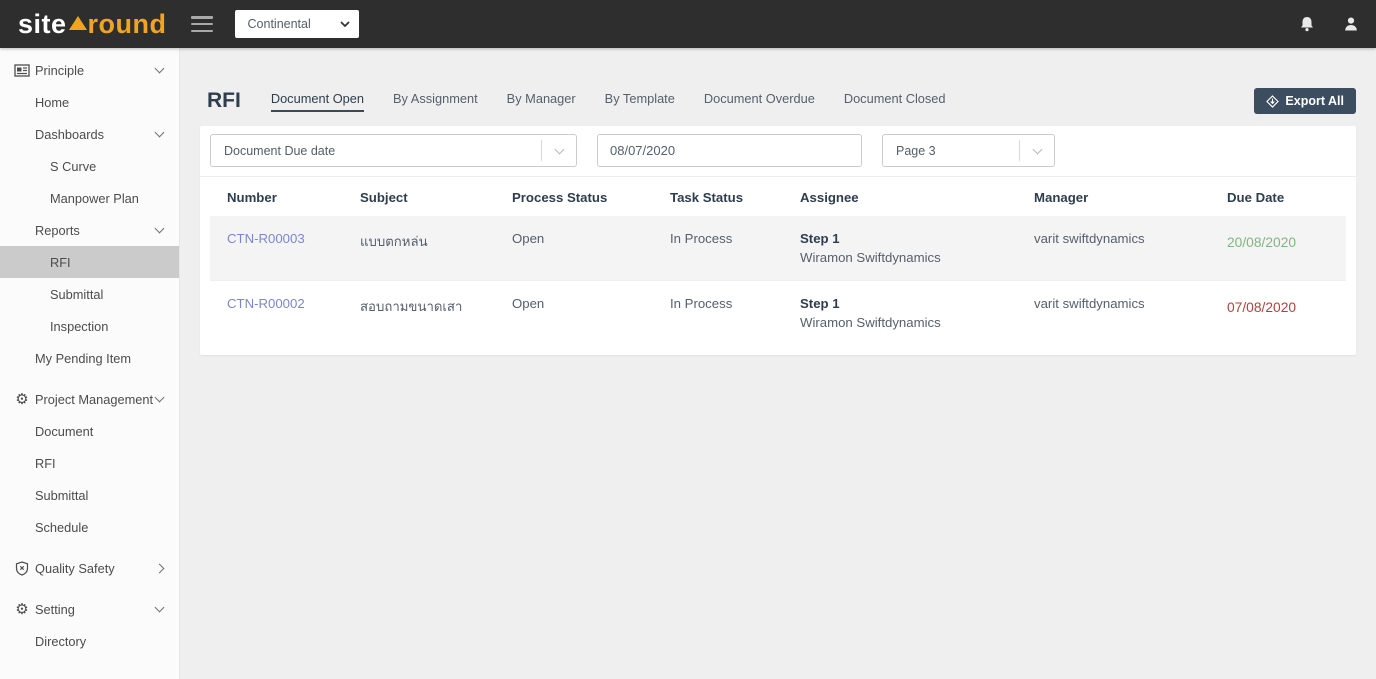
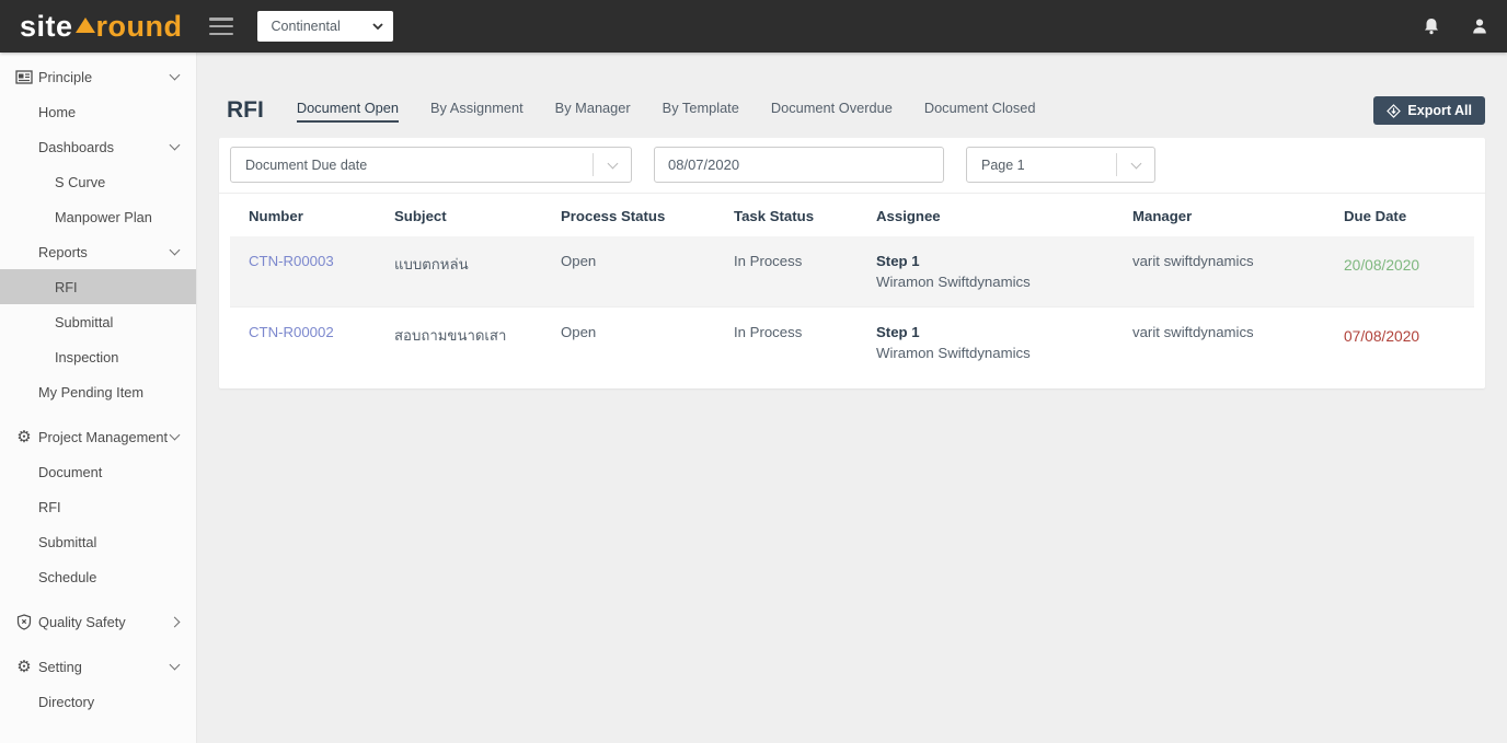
  site
  round
  Continental
  Principle
  Home
  Dashboards
  S Curve
  Manpower Plan
  Reports
  RFI
  Submittal
  Inspection
  My Pending Item
  ⚙
  Project Management
  Document
  RFI
  Submittal
  Schedule
  Quality Safety
  ⚙
  Setting
  Directory
  RFI
  Document Open
  By Assignment
  By Manager
  By Template
  Document Overdue
  Document Closed
  Export All
  Document Due date
  08/07/2020
- Page 3
+ Page 1
  Number
  Subject
  Process Status
  Task Status
  Assignee
  Manager
  Due Date
  CTN-R00003
  แบบตกหล่น
  Open
  In Process
  Step 1
  Wiramon Swiftdynamics
  varit swiftdynamics
  20/08/2020
  CTN-R00002
  สอบถามขนาดเสา
  Open
  In Process
  Step 1
  Wiramon Swiftdynamics
  varit swiftdynamics
  07/08/2020
